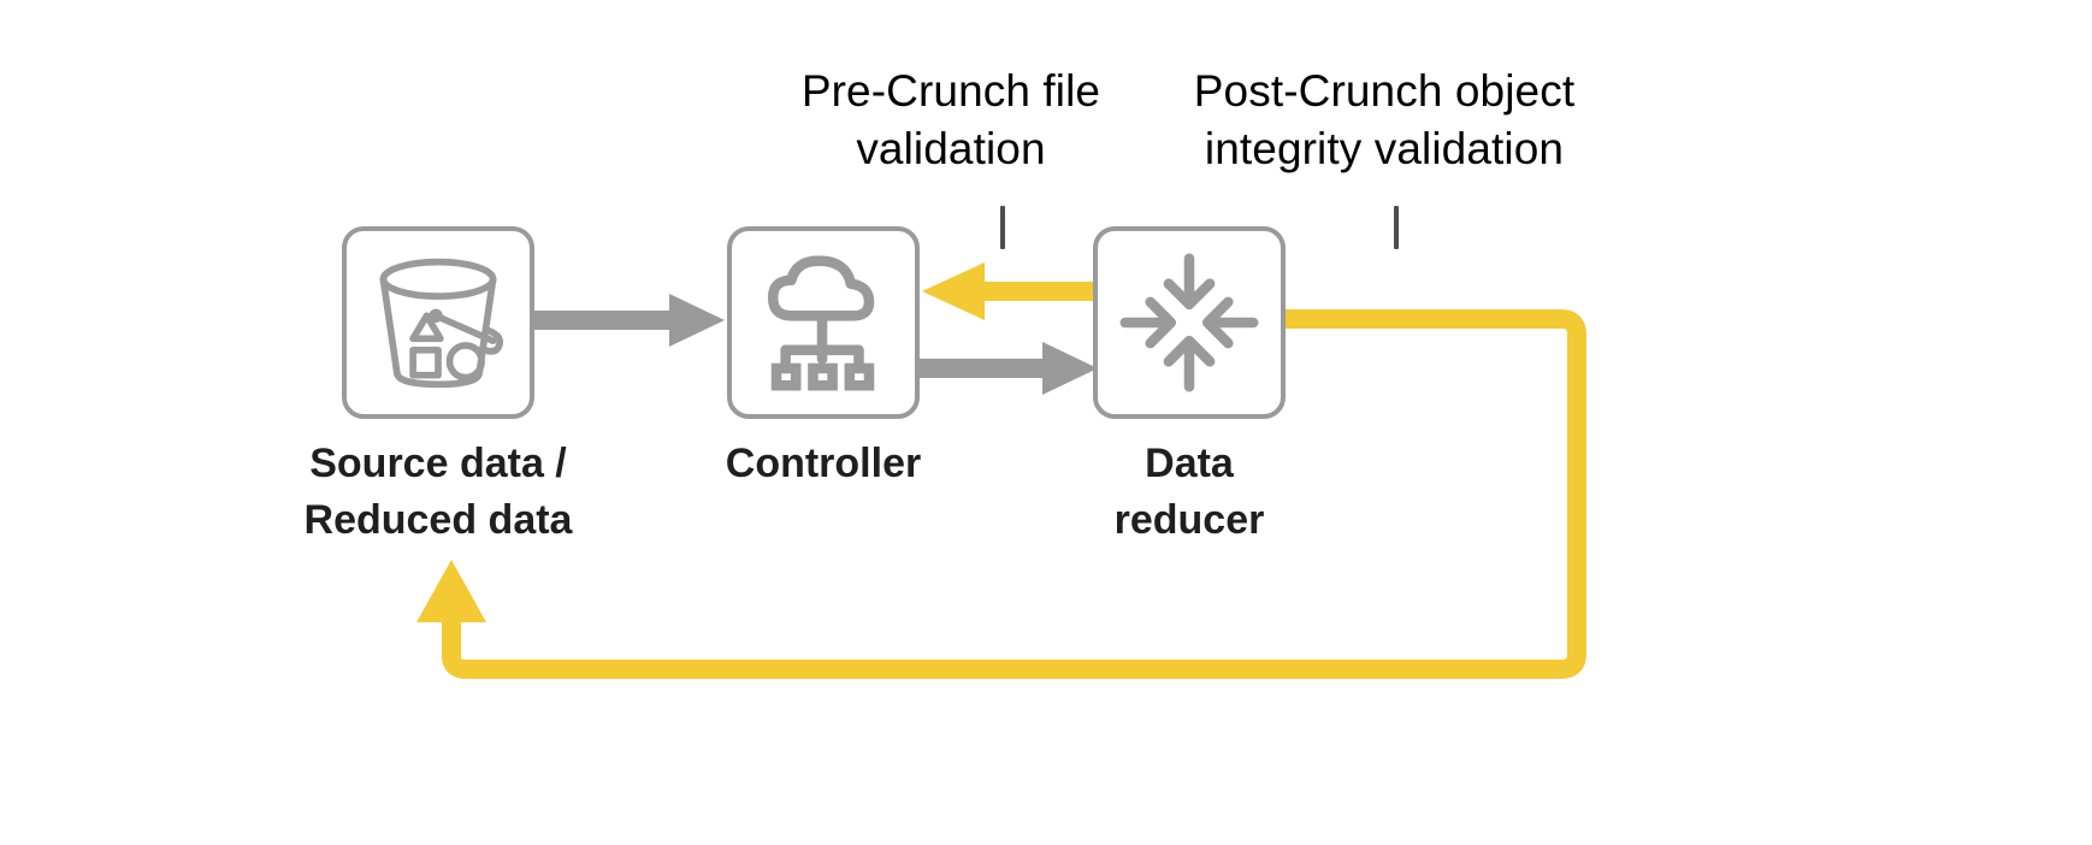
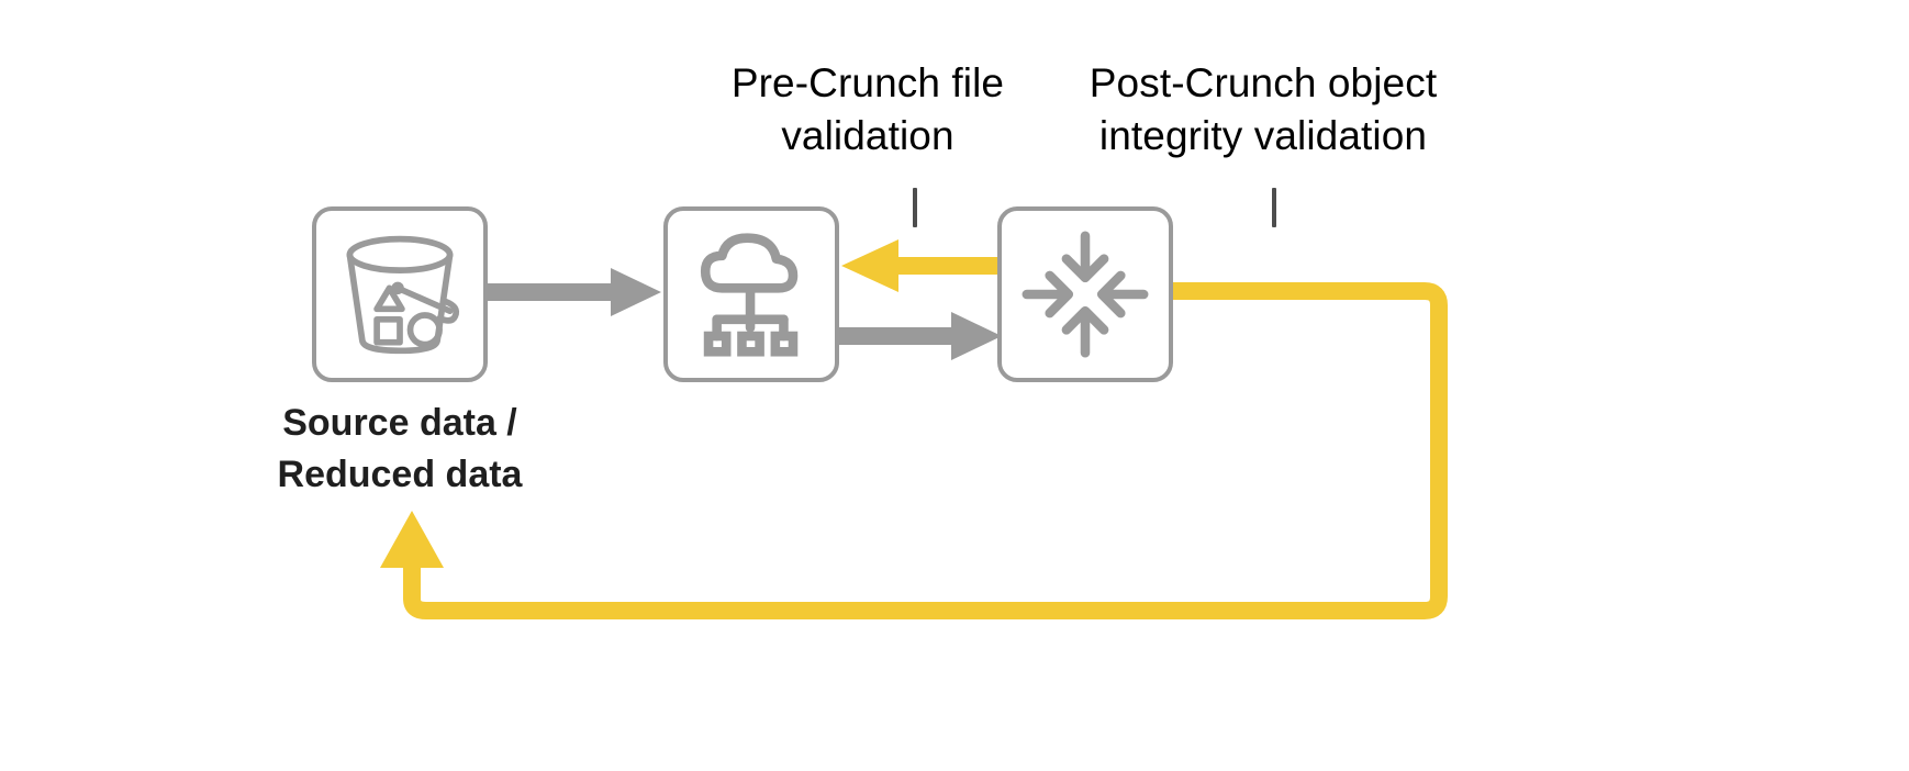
  Pre-Crunch file
  validation
  Post-Crunch object
  integrity validation
  Source data /
  Reduced data
- Controller
- Data
- reducer
